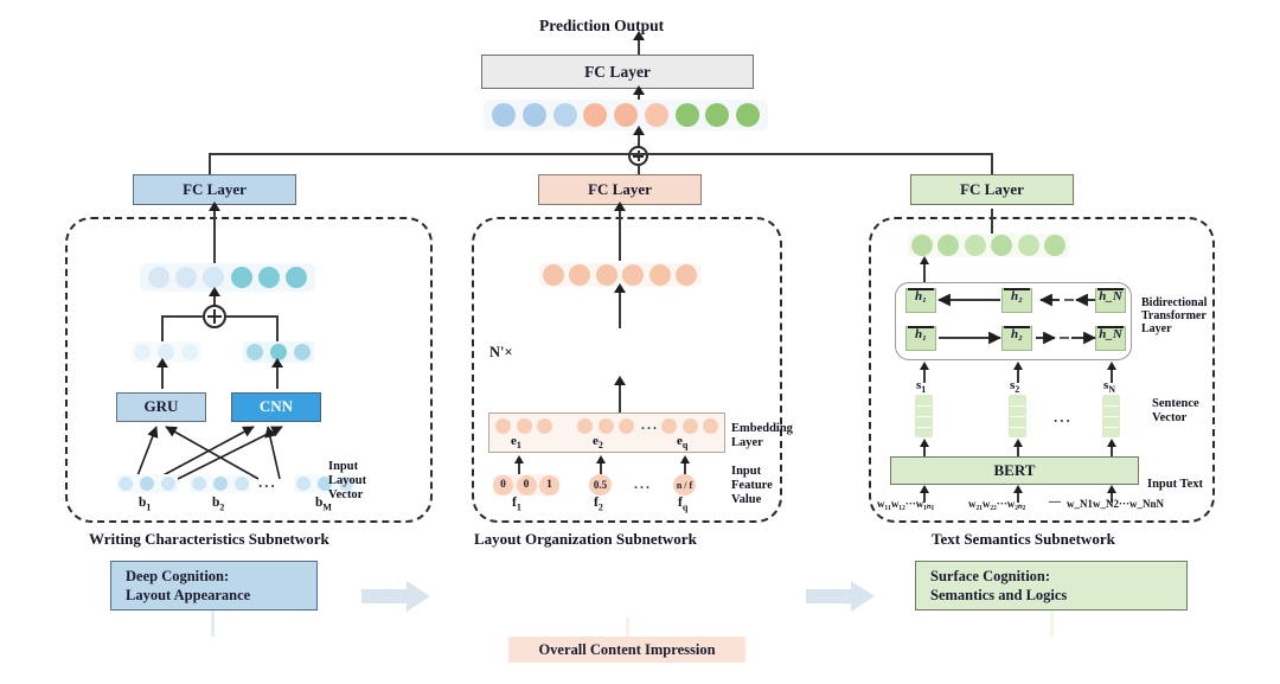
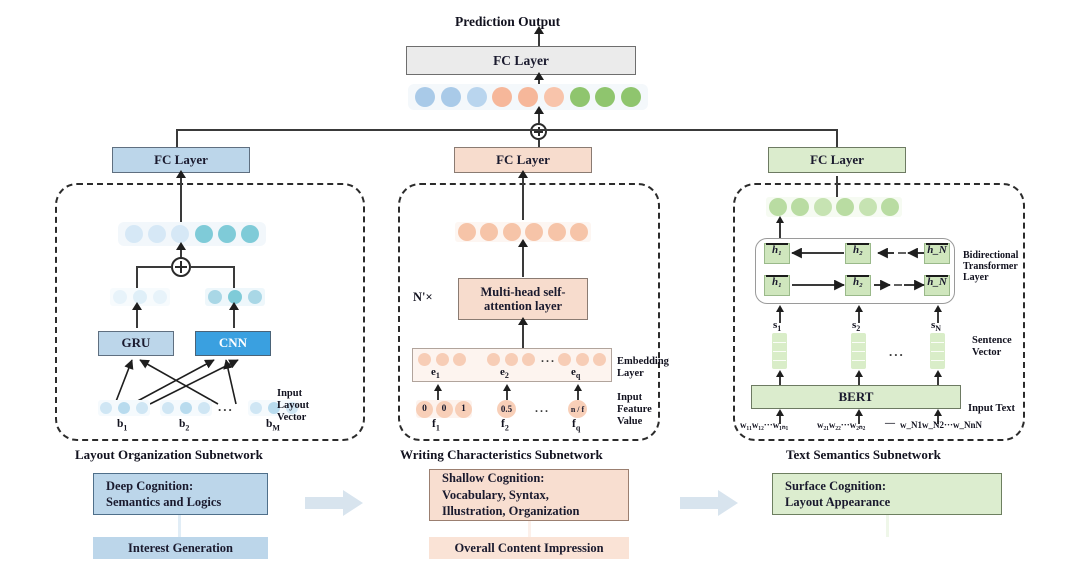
  Prediction Output
  FC Layer
  FC Layer
  GRU
  CNN
  ...
  b1
  b2
  bM
  Input
  Layout
  Vector
- Writing Characteristics Subnetwork
+ Layout Organization Subnetwork
  FC Layer
  N'×
+ Multi-head self-
+ attention layer
  ...
  e1
  e2
  eq
  Embedding
  Layer
  0
  0
  1
  0.5
  ...
  n / f
  f1
  f2
  fq
  Input
  Feature
  Value
- Layout Organization Subnetwork
+ Writing Characteristics Subnetwork
  FC Layer
  h₁
  h₂
  h_N
  h₁
  h₂
  h_N
  Bidirectional
  Transformer
  Layer
  s1
  s2
  sN
  ...
  Sentence
  Vector
  BERT
  w₁₁w₁₂···w₁ₙ₁
  w₂₁w₂₂···w₂ₙ₂
  —
  w_N1w_N2···w_NnN
  Input Text
  Text Semantics Subnetwork
  Deep Cognition:
- Layout Appearance
+ Semantics and Logics
+ Interest Generation
+ Shallow Cognition:
+ Vocabulary, Syntax,
+ Illustration, Organization
  Overall Content Impression
  Surface Cognition:
- Semantics and Logics
+ Layout Appearance
